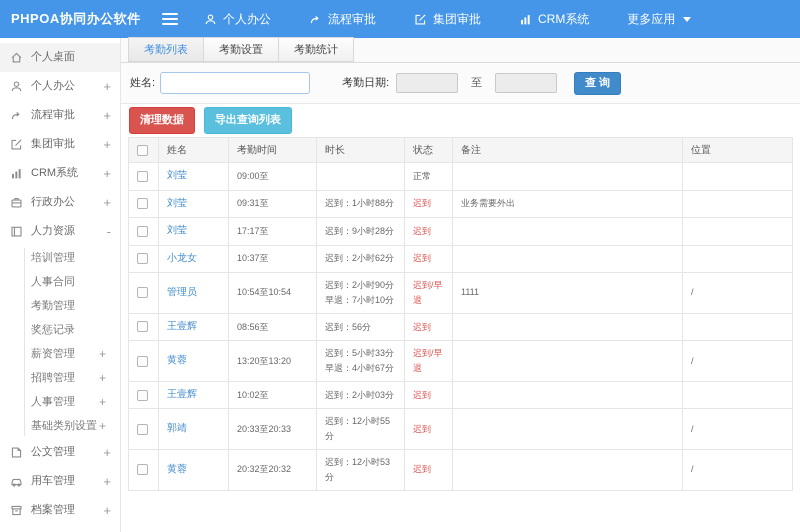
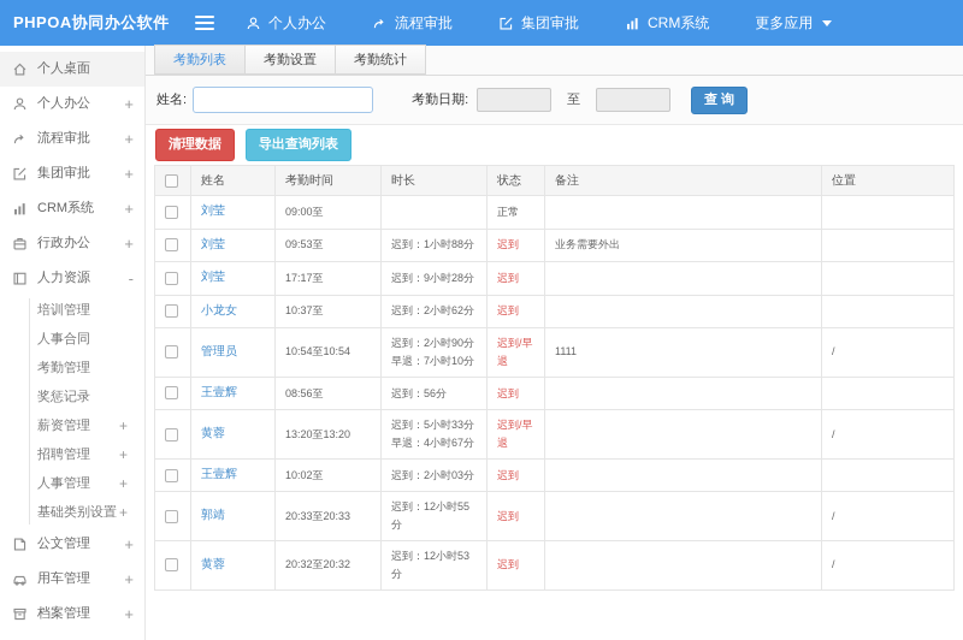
  PHPOA协同办公软件
  个人办公
  流程审批
  集团审批
  CRM系统
  更多应用
  个人桌面
  个人办公
  +
  流程审批
  +
  集团审批
  +
  CRM系统
  +
  行政办公
  +
  人力资源
  -
  培训管理
  人事合同
  考勤管理
  奖惩记录
  薪资管理
  +
  招聘管理
  +
  人事管理
  +
  基础类别设置
  +
  公文管理
  +
  用车管理
  +
  档案管理
  +
  考勤列表
  考勤设置
  考勤统计
  姓名:
  考勤日期:
  至
  查 询
  清理数据
  导出查询列表
  	姓名	考勤时间	时长	状态	备注	位置
  	刘莹	09:00至		正常
- 	刘莹	09:31至	迟到：1小时88分	迟到	业务需要外出
+ 	刘莹	09:53至	迟到：1小时88分	迟到	业务需要外出
  	刘莹	17:17至	迟到：9小时28分	迟到
  	小龙女	10:37至	迟到：2小时62分	迟到
  	管理员	10:54至10:54	迟到：2小时90分 早退：7小时10分	迟到/早退	1111	/
  	王壹辉	08:56至	迟到：56分	迟到
  	黄蓉	13:20至13:20	迟到：5小时33分 早退：4小时67分	迟到/早退		/
  	王壹辉	10:02至	迟到：2小时03分	迟到
  	郭靖	20:33至20:33	迟到：12小时55分	迟到		/
  	黄蓉	20:32至20:32	迟到：12小时53分	迟到		/
